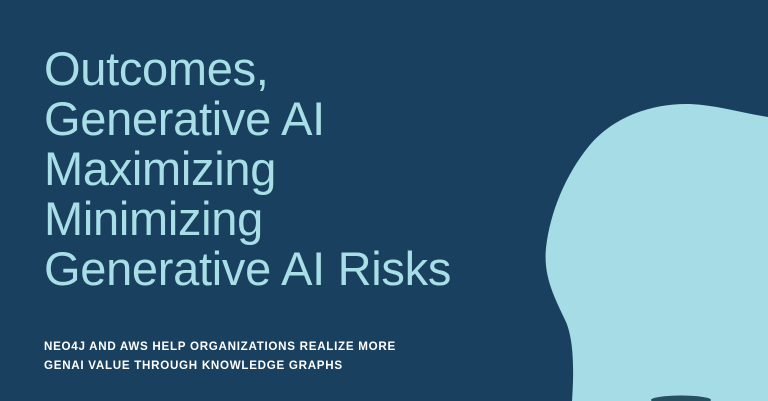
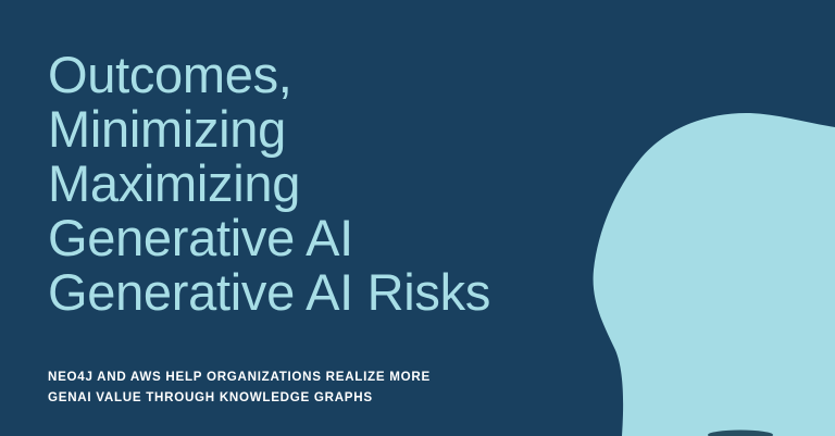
  Outcomes,
- Generative AI
+ Minimizing
  Maximizing
- Minimizing
+ Generative AI
  Generative AI Risks
  NEO4J AND AWS HELP ORGANIZATIONS REALIZE MORE
  GENAI VALUE THROUGH KNOWLEDGE GRAPHS
